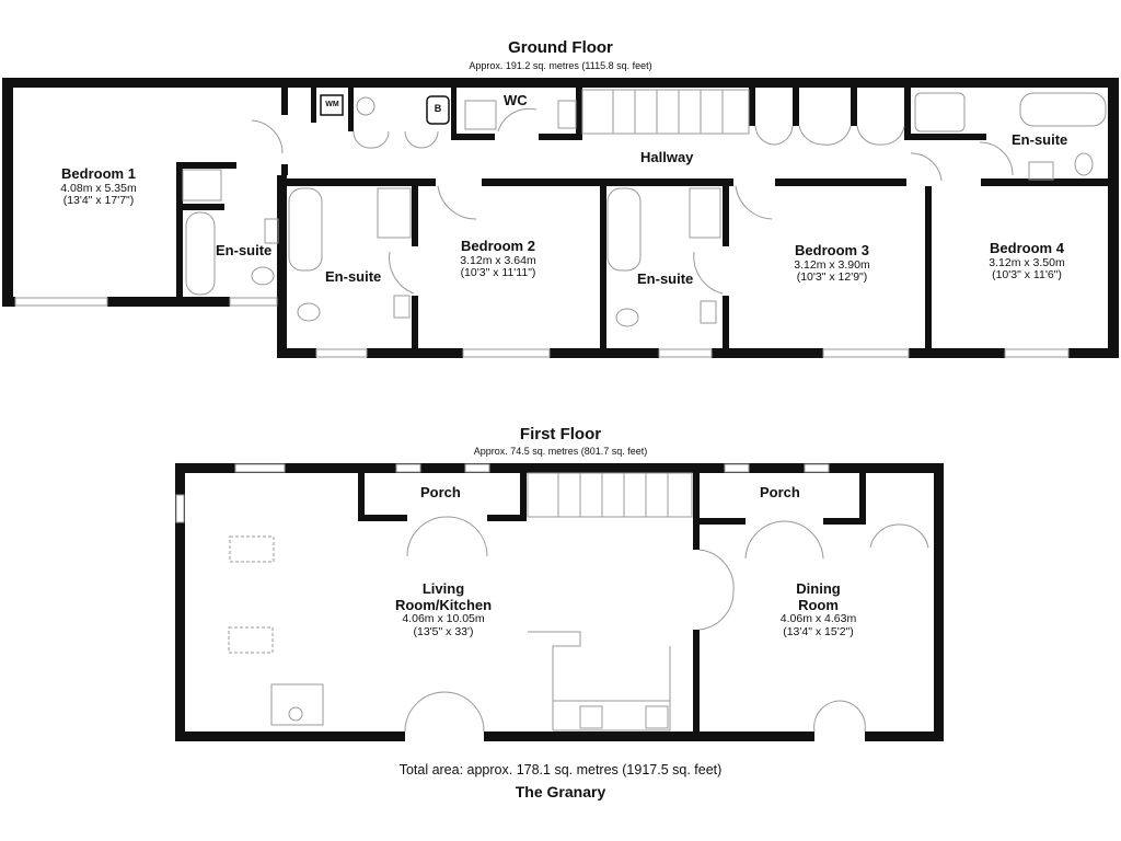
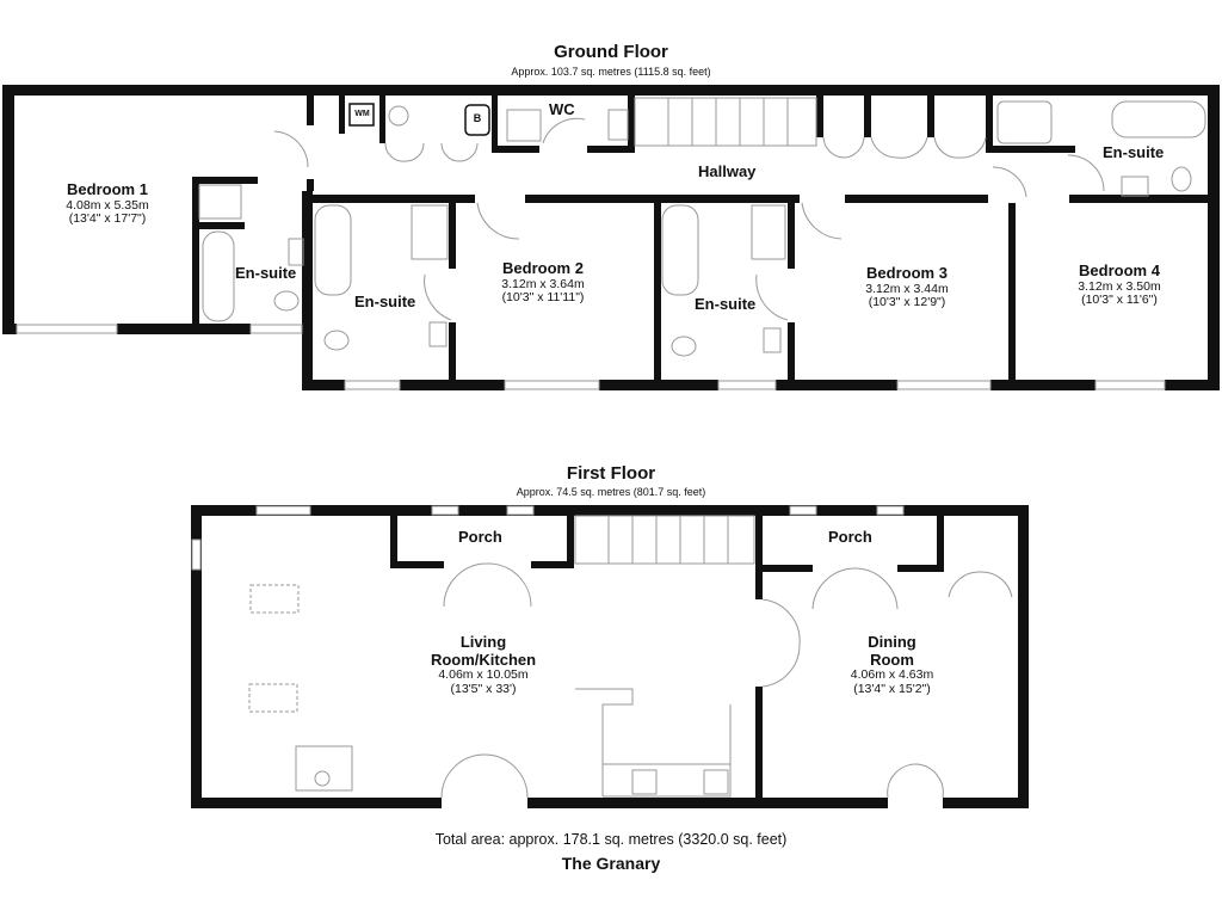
  Ground Floor
- Approx. 191.2 sq. metres (1115.8 sq. feet)
+ Approx. 103.7 sq. metres (1115.8 sq. feet)
  Bedroom 1
  4.08m x 5.35m
  (13'4" x 17'7")
  Bedroom 2
  3.12m x 3.64m
  (10'3" x 11'11")
  Bedroom 3
- 3.12m x 3.90m
+ 3.12m x 3.44m
  (10'3" x 12'9")
  Bedroom 4
  3.12m x 3.50m
  (10'3" x 11'6")
  En-suite
  En-suite
  En-suite
  En-suite
  Hallway
  WC
  B
  First Floor
  Approx. 74.5 sq. metres (801.7 sq. feet)
  Living
  Room/Kitchen
  4.06m x 10.05m
  (13'5" x 33')
  Dining
  Room
  4.06m x 4.63m
  (13'4" x 15'2")
  Porch
  Porch
- Total area: approx. 178.1 sq. metres (1917.5 sq. feet)
+ Total area: approx. 178.1 sq. metres (3320.0 sq. feet)
  The Granary
